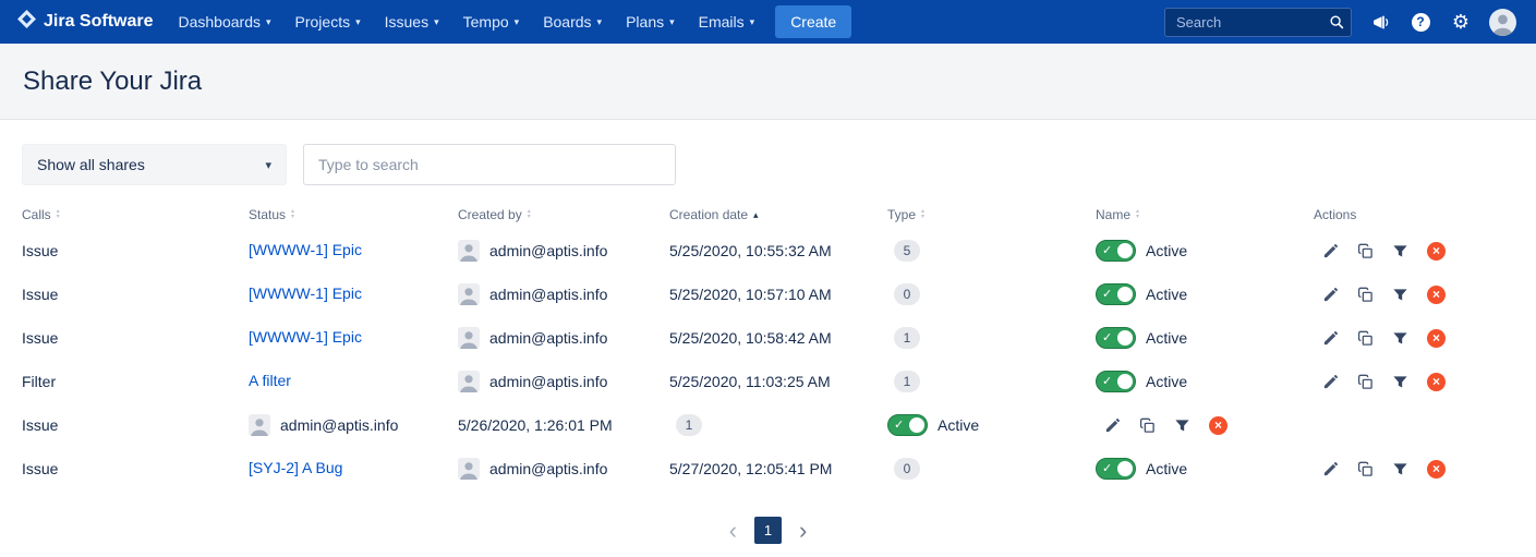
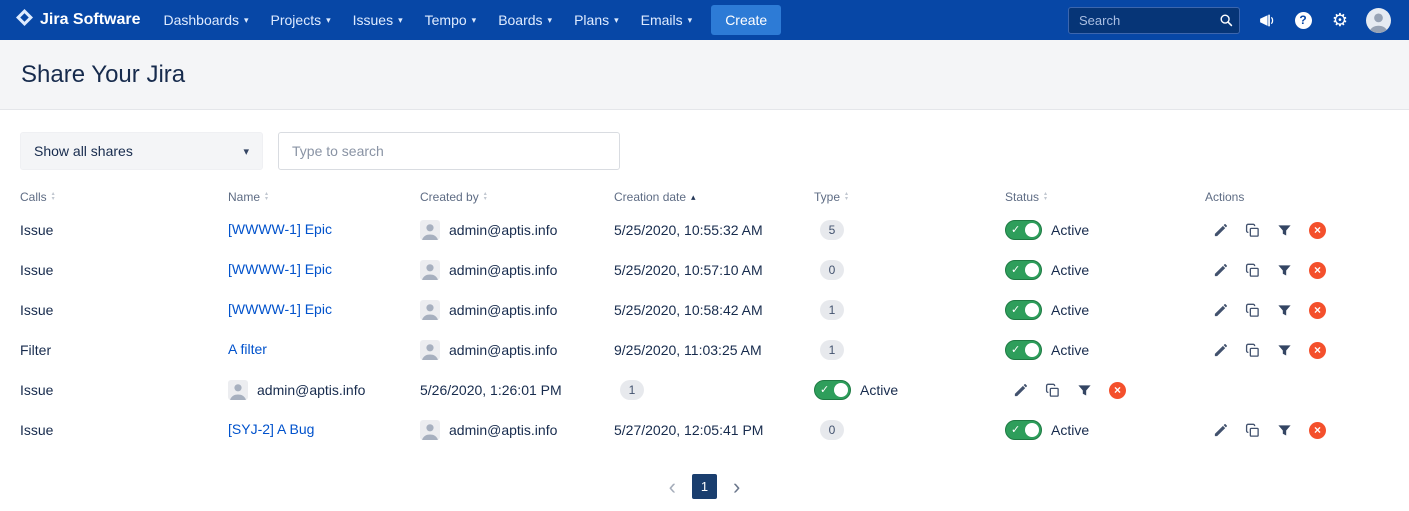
  Jira Software
  Dashboards
  ▾
  Projects
  ▾
  Issues
  ▾
  Tempo
  ▾
  Boards
  ▾
  Plans
  ▾
  Emails
  ▾
  Create
  Search
  ?
  ⚙
  Share Your Jira
  Show all shares
  ▾
  Type to search
  Calls
- Status
+ Name
  Created by
  Creation date
  ▴
  Type
- Name
+ Status
  Actions
  Issue
  [WWWW-1] Epic
  admin@aptis.info
  5/25/2020, 10:55:32 AM
  5
  ✓
  Active
  ×
  Issue
  [WWWW-1] Epic
  admin@aptis.info
  5/25/2020, 10:57:10 AM
  0
  ✓
  Active
  ×
  Issue
  [WWWW-1] Epic
  admin@aptis.info
  5/25/2020, 10:58:42 AM
  1
  ✓
  Active
  ×
  Filter
  A filter
  admin@aptis.info
- 5/25/2020, 11:03:25 AM
+ 9/25/2020, 11:03:25 AM
  1
  ✓
  Active
  ×
  Issue
  admin@aptis.info
  5/26/2020, 1:26:01 PM
  1
  ✓
  Active
  ×
  Issue
  [SYJ-2] A Bug
  admin@aptis.info
  5/27/2020, 12:05:41 PM
  0
  ✓
  Active
  ×
  ‹
  1
  ›
